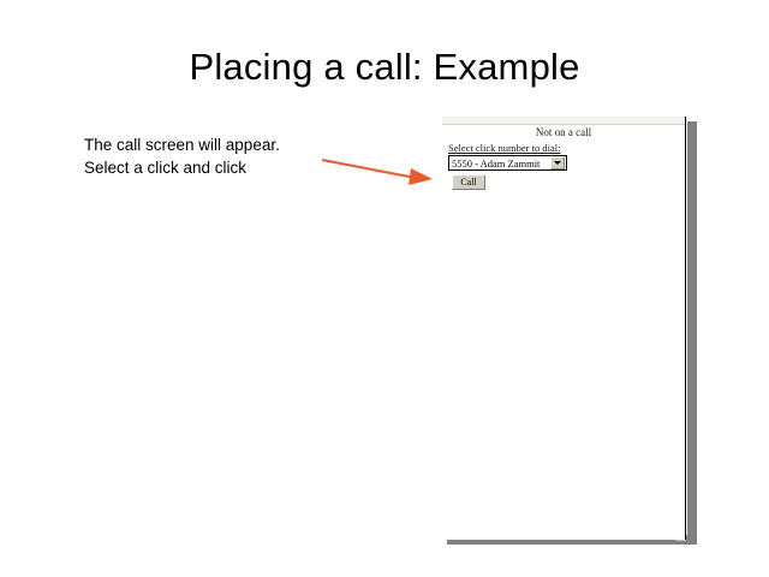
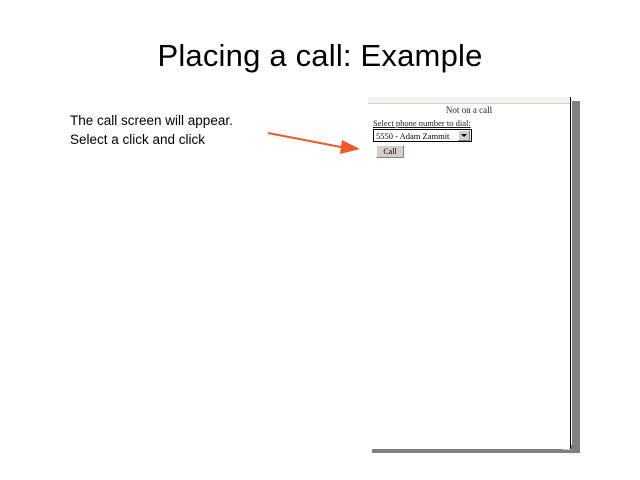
  Placing a call: Example
  The call screen will appear.
  Select a click and click
  Not on a call
- Select click number to dial:
+ Select phone number to dial:
  5550 - Adam Zammit
  Call
